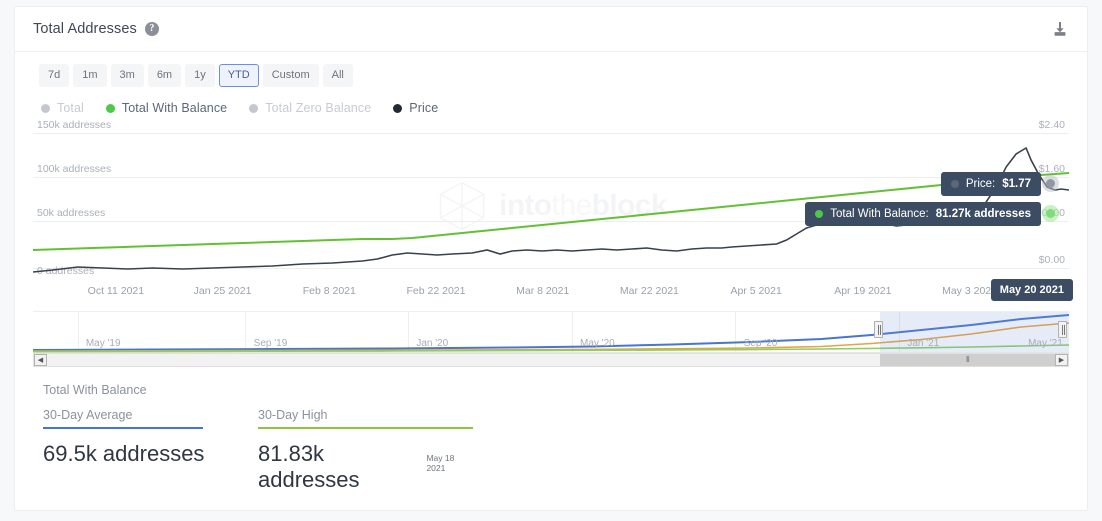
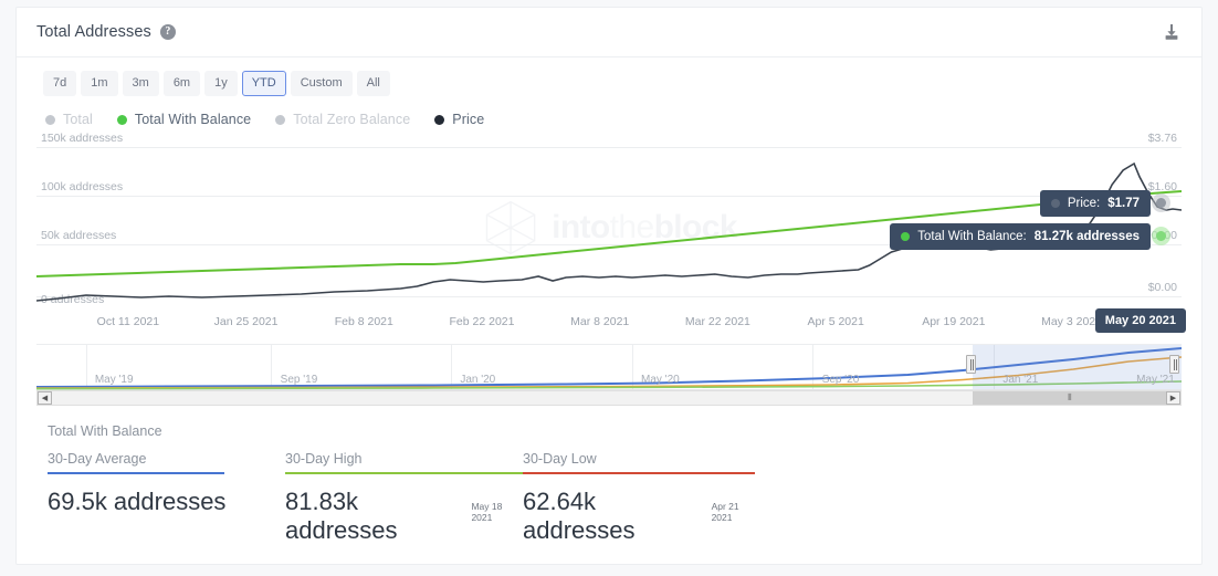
  Total Addresses
  ?
  7d
  1m
  3m
  6m
  1y
  YTD
  Custom
  All
  Total
  Total With Balance
  Total Zero Balance
  Price
  150k addresses
  100k addresses
  50k addresses
  ddresses
- $2.40
+ $3.76
  $1.60
  $0.00
  Price:
  $1.77
  Total With Balance:
  81.27k addresses
  Oct 11 2021
  Jan 25 2021
  Feb 8 2021
  Feb 22 2021
  Mar 8 2021
  Mar 22 2021
  Apr 5 2021
  Apr 19 2021
  May 3 202
  May 20 2021
  May '19
  Sep '19
  Jan '20
  May '20
  Sep '20
  Jan '21
  May '21
  ⦀
  Total With Balance
  30-Day Average
  69.5k addresses
  30-Day High
  81.83k addresses
  May 18 2021
+ 30-Day Low
+ 62.64k addresses
+ Apr 21 2021
